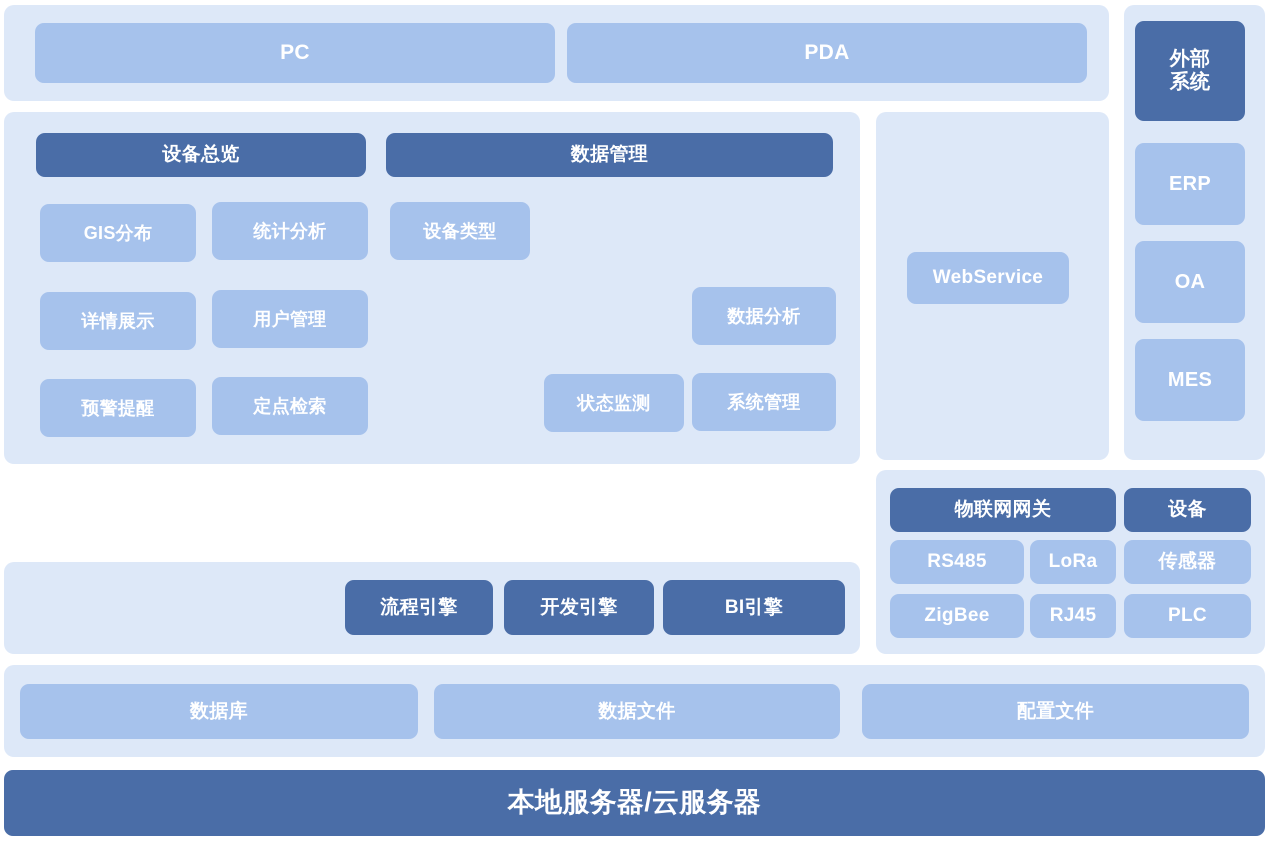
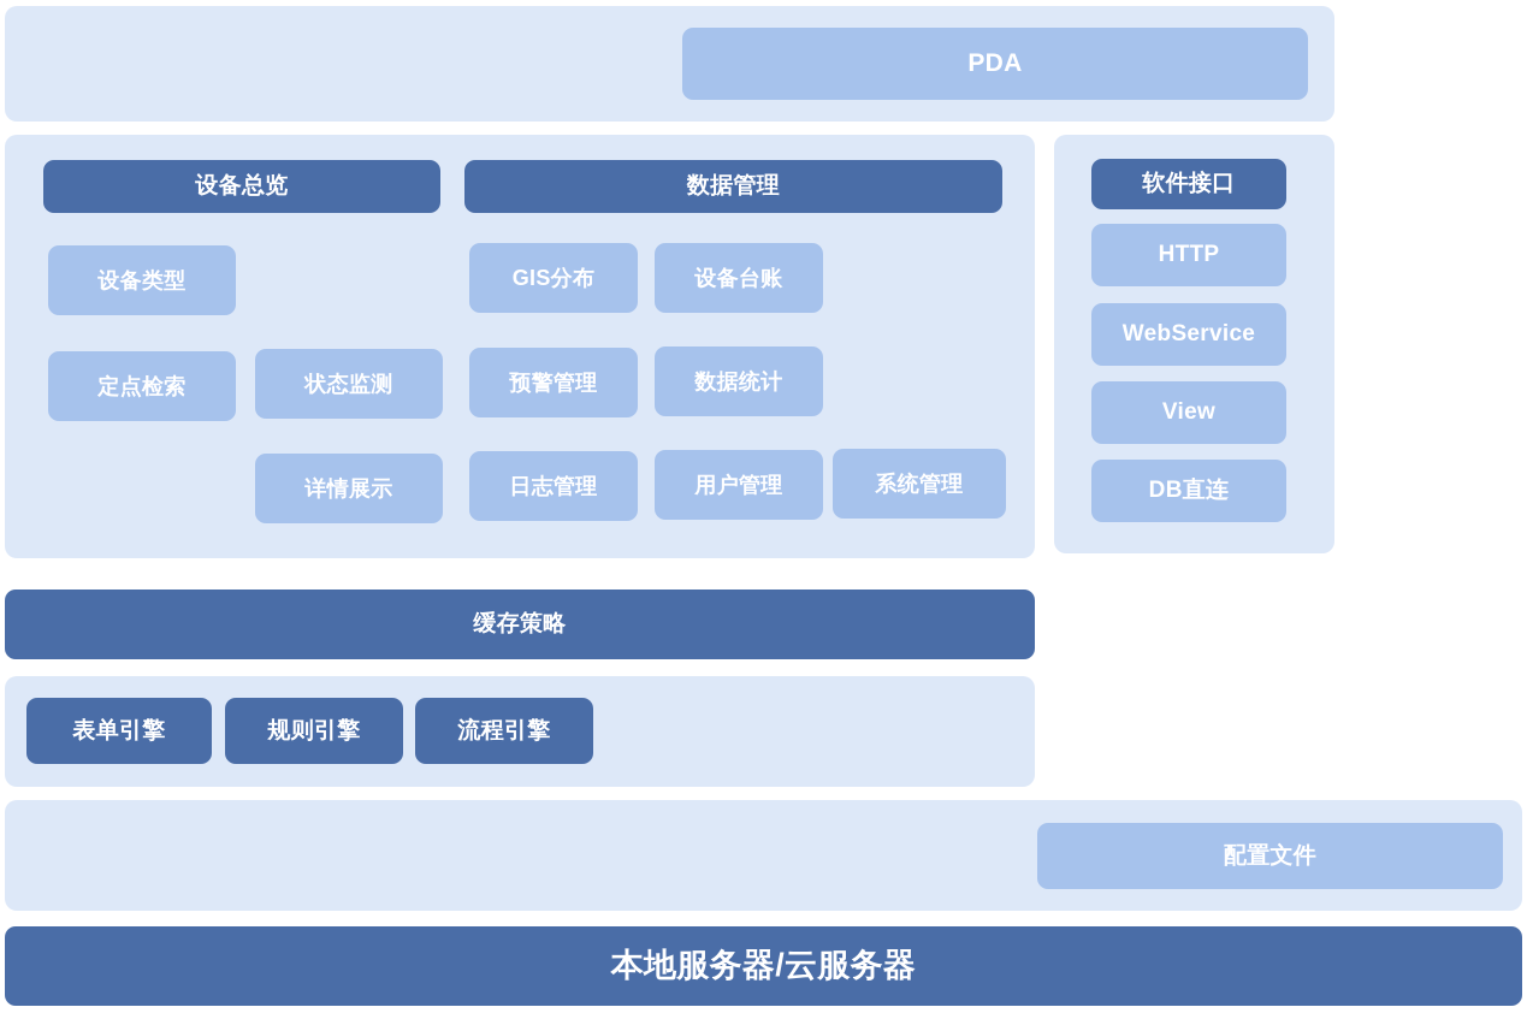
- PC
  PDA
- 外部
- 系统
- ERP
- OA
- MES
  设备总览
  数据管理
- GIS分布
+ 设备类型
- 详情展示
+ 定点检索
- 预警提醒
- 统计分析
- 用户管理
+ 状态监测
- 定点检索
+ 详情展示
- 设备类型
+ GIS分布
+ 预警管理
+ 日志管理
+ 设备台账
+ 数据统计
- 状态监测
+ 用户管理
- 数据分析
  系统管理
+ 软件接口
+ HTTP
  WebService
+ View
+ DB直连
+ 缓存策略
+ 表单引擎
+ 规则引擎
  流程引擎
- 开发引擎
- BI引擎
- 物联网网关
- 设备
- RS485
- LoRa
- 传感器
- ZigBee
- RJ45
- PLC
- 数据库
- 数据文件
  配置文件
  本地服务器/云服务器
